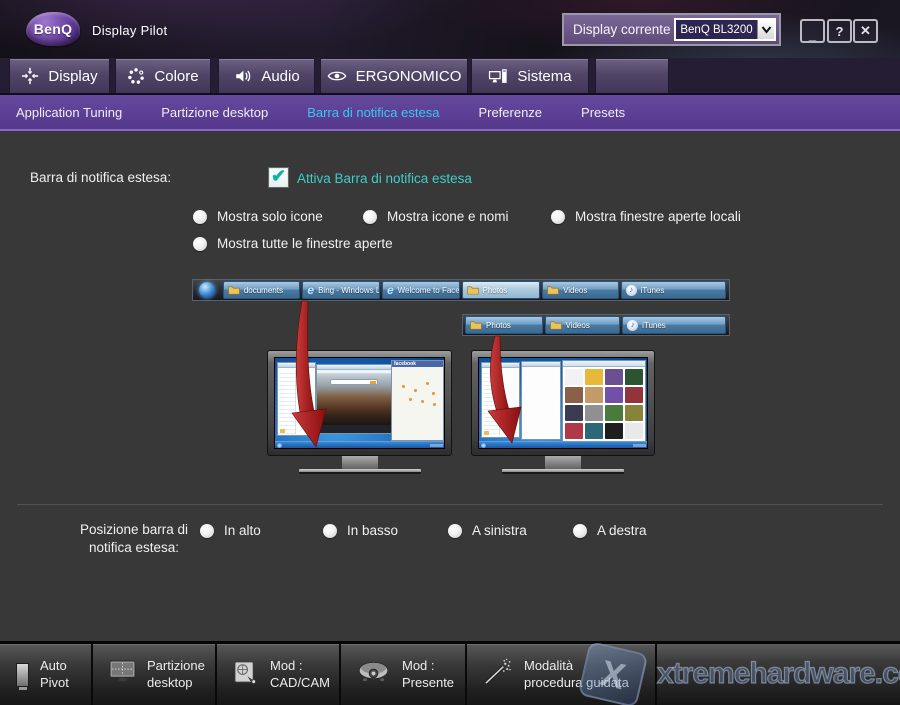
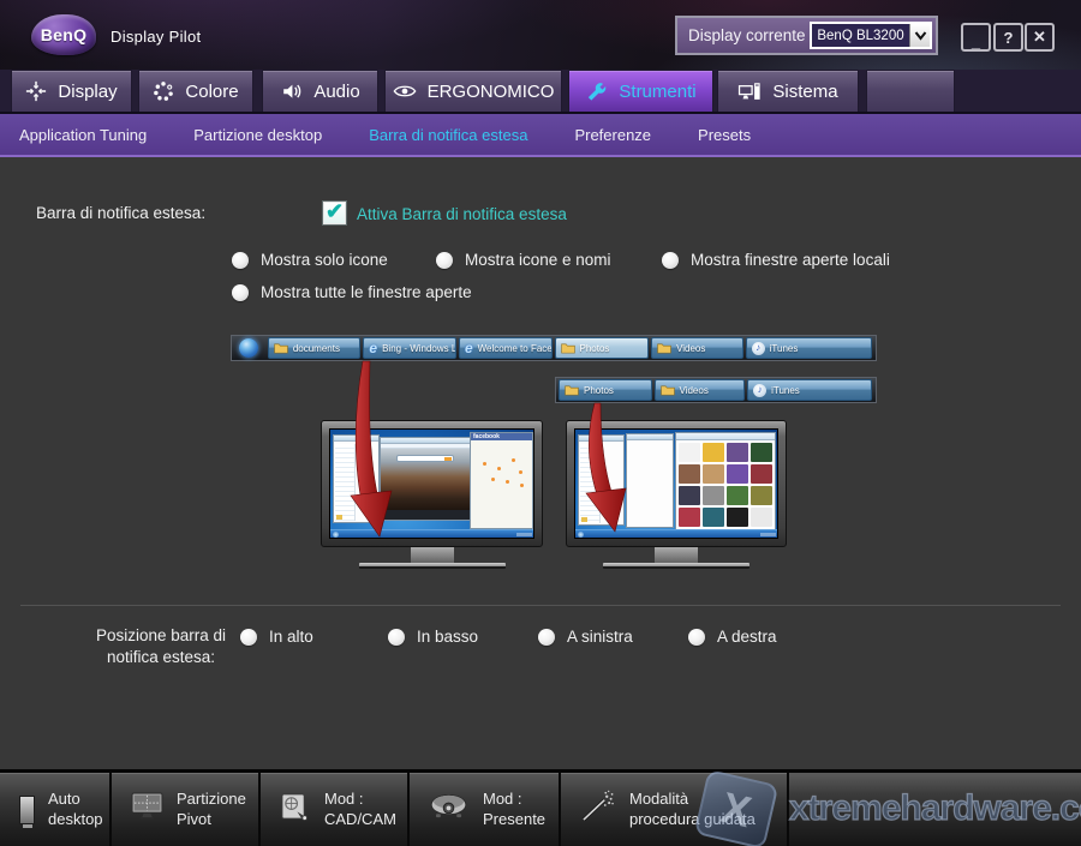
  BenQ
  Display Pilot
  Display corrente
  BenQ BL3200
  _
  ?
  ✕
  Display
  Colore
  Audio
  ERGONOMICO
+ Strumenti
  Sistema
  Application Tuning
  Partizione desktop
  Barra di notifica estesa
  Preferenze
  Presets
  Barra di notifica estesa:
  ✔
  Attiva Barra di notifica estesa
  Mostra solo icone
  Mostra icone e nomi
  Mostra finestre aperte locali
  Mostra tutte le finestre aperte
  documents
  e
  Bing - Windows L
  e
  Welcome to Face
  Photos
  Videos
  ♪
  iTunes
  Photos
  Videos
  ♪
  iTunes
  Posizione barra di
  notifica estesa:
  In alto
  In basso
  A sinistra
  A destra
  Auto
- Pivot
+ desktop
  Partizione
- desktop
+ Pivot
  Mod :
  CAD/CAM
  Mod :
  Presente
  Modalità
  xtremehardware.c
